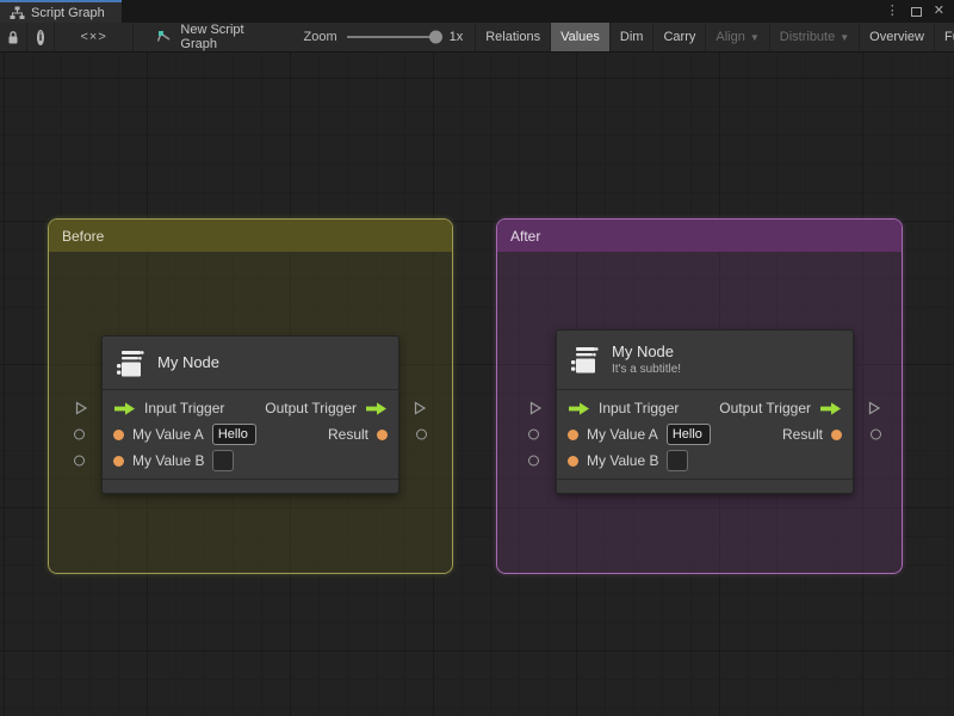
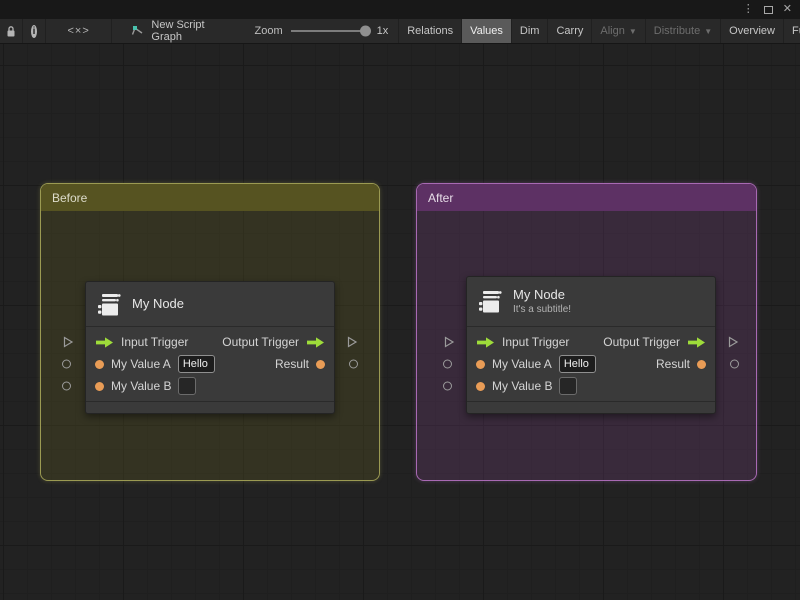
- Script Graph
  ⋮
  ✕
  i
  <×>
  New Script Graph
  Zoom
  1x
  Relations
  Values
  Dim
  Carry
  Align
  ▼
  Distribute
  ▼
  Overview
  Before
  After
  My Node
  Input Trigger
  Output Trigger
  My Value A
  Hello
  Result
  My Value B
  My Node
  It's a subtitle!
  Input Trigger
  Output Trigger
  My Value A
  Hello
  Result
  My Value B
